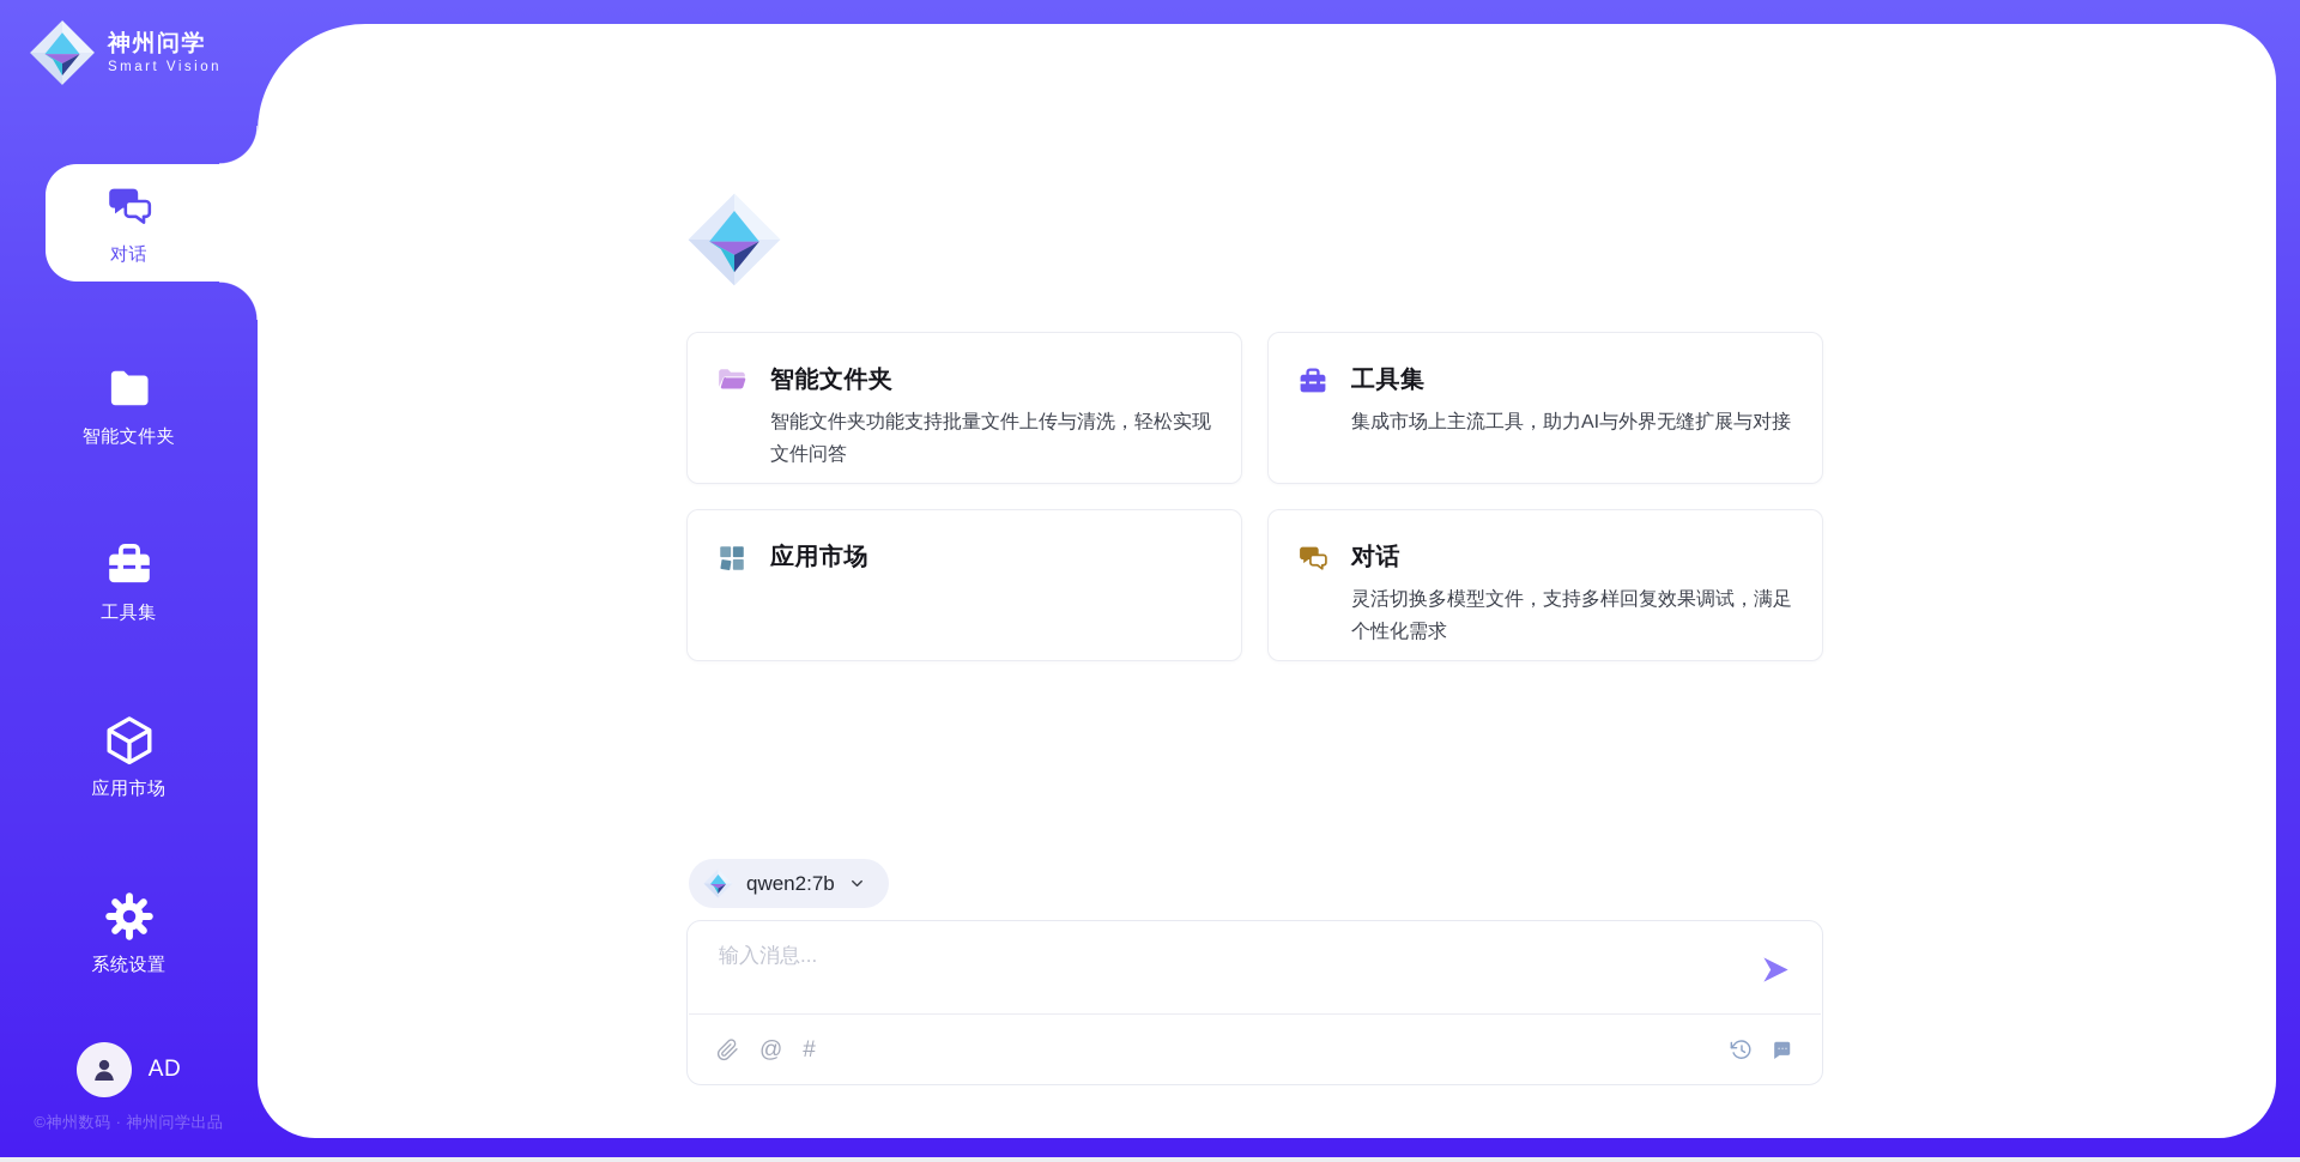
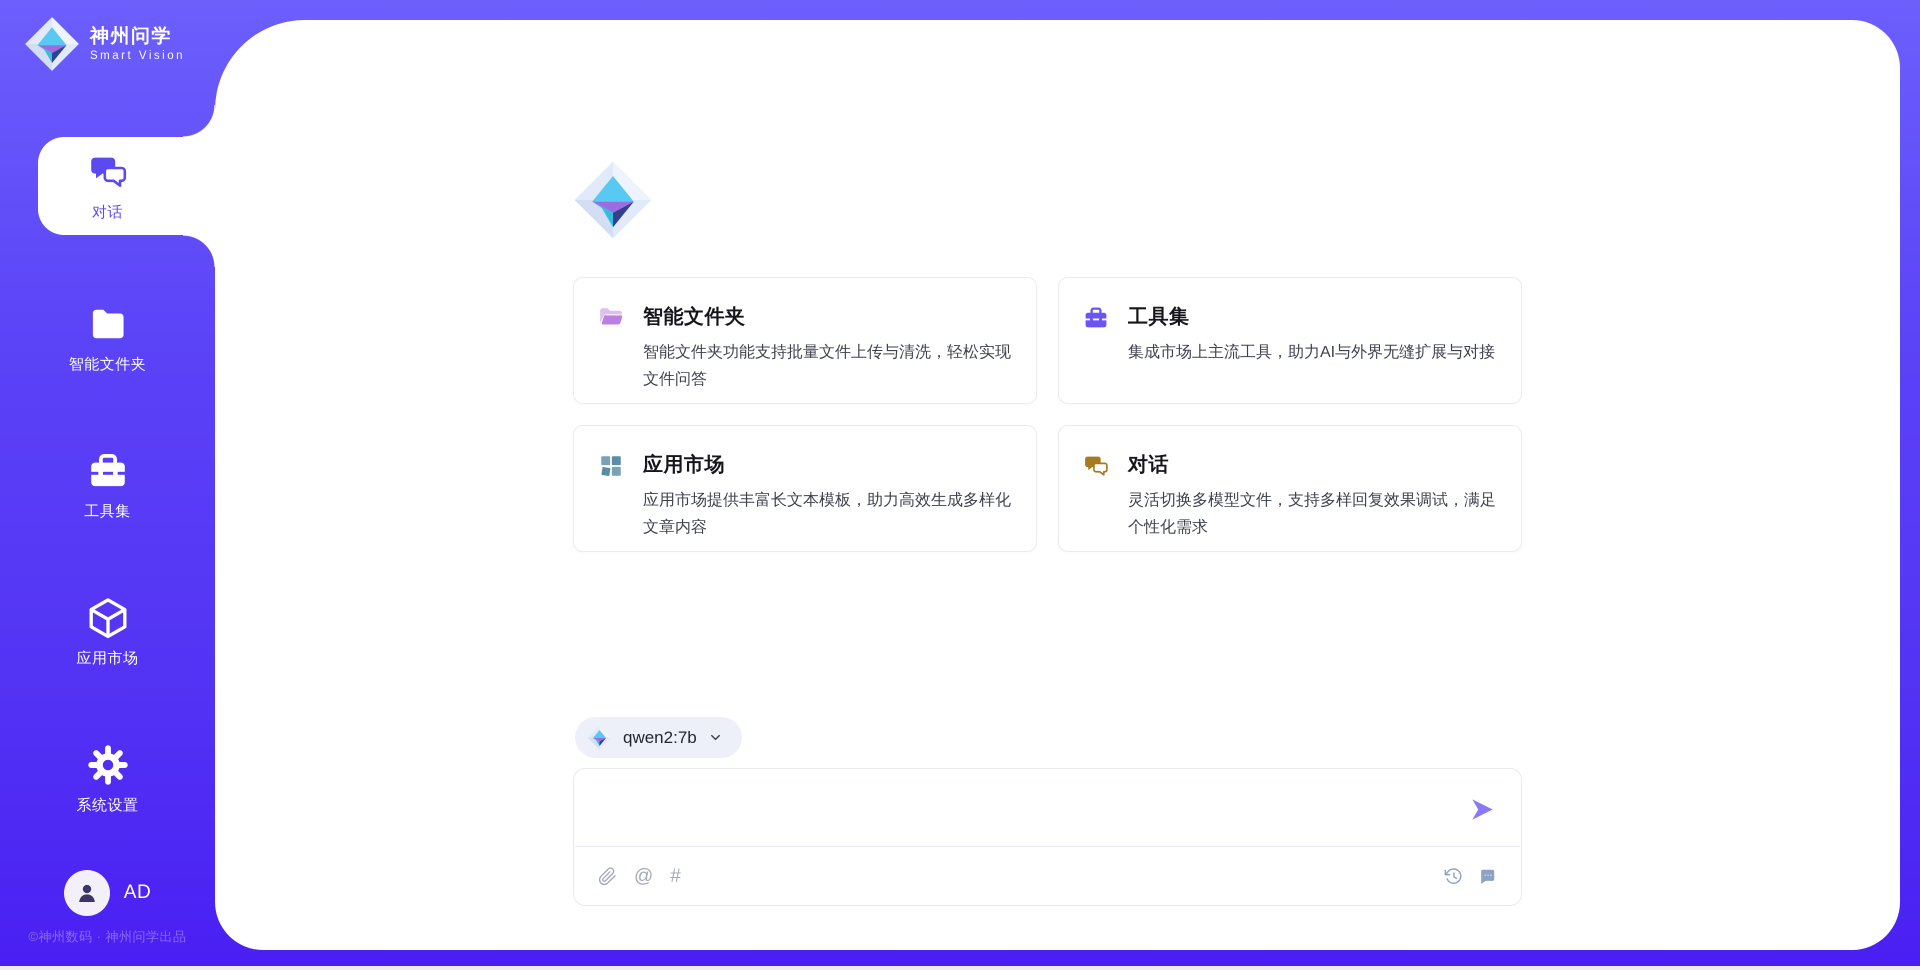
  神州问学
  Smart Vision
  对话
  智能文件夹
  工具集
  应用市场
  系统设置
  AD
  ©神州数码 · 神州问学出品
  智能文件夹
  智能文件夹功能支持批量文件上传与清洗，轻松实现文件问答
  工具集
  集成市场上主流工具，助力AI与外界无缝扩展与对接
  应用市场
+ 应用市场提供丰富长文本模板，助力高效生成多样化文章内容
  对话
  灵活切换多模型文件，支持多样回复效果调试，满足个性化需求
  qwen2:7b
- 输入消息...
  @
  #
